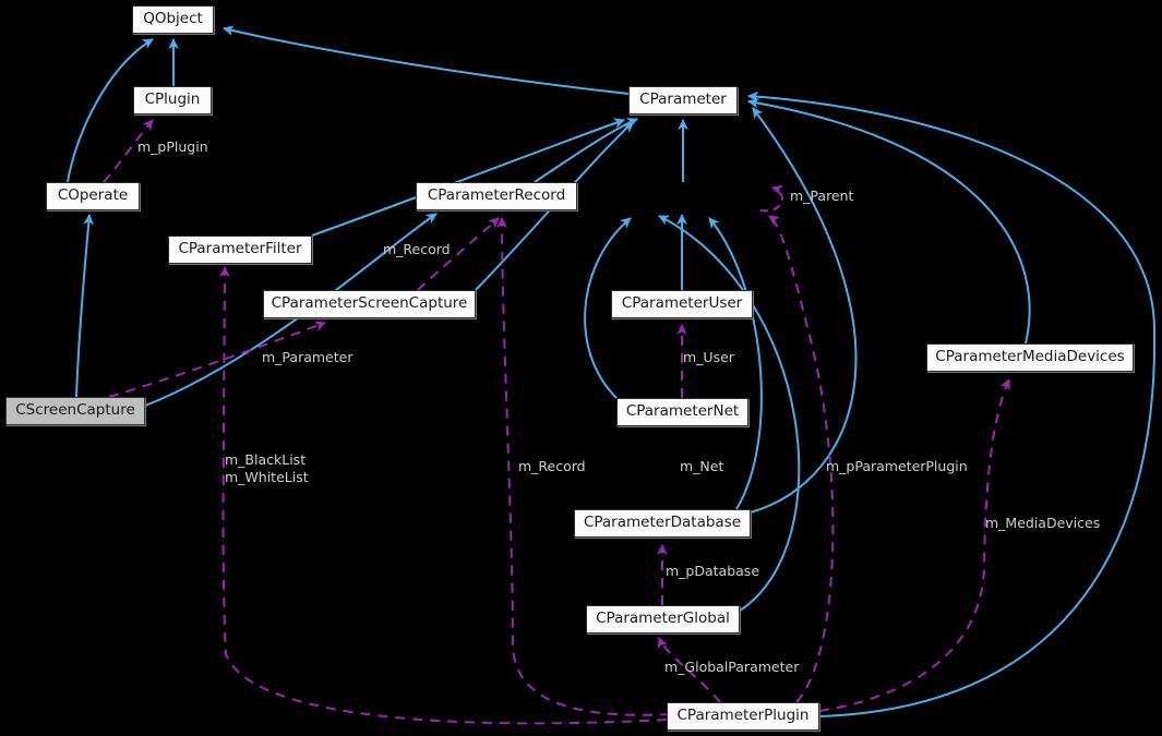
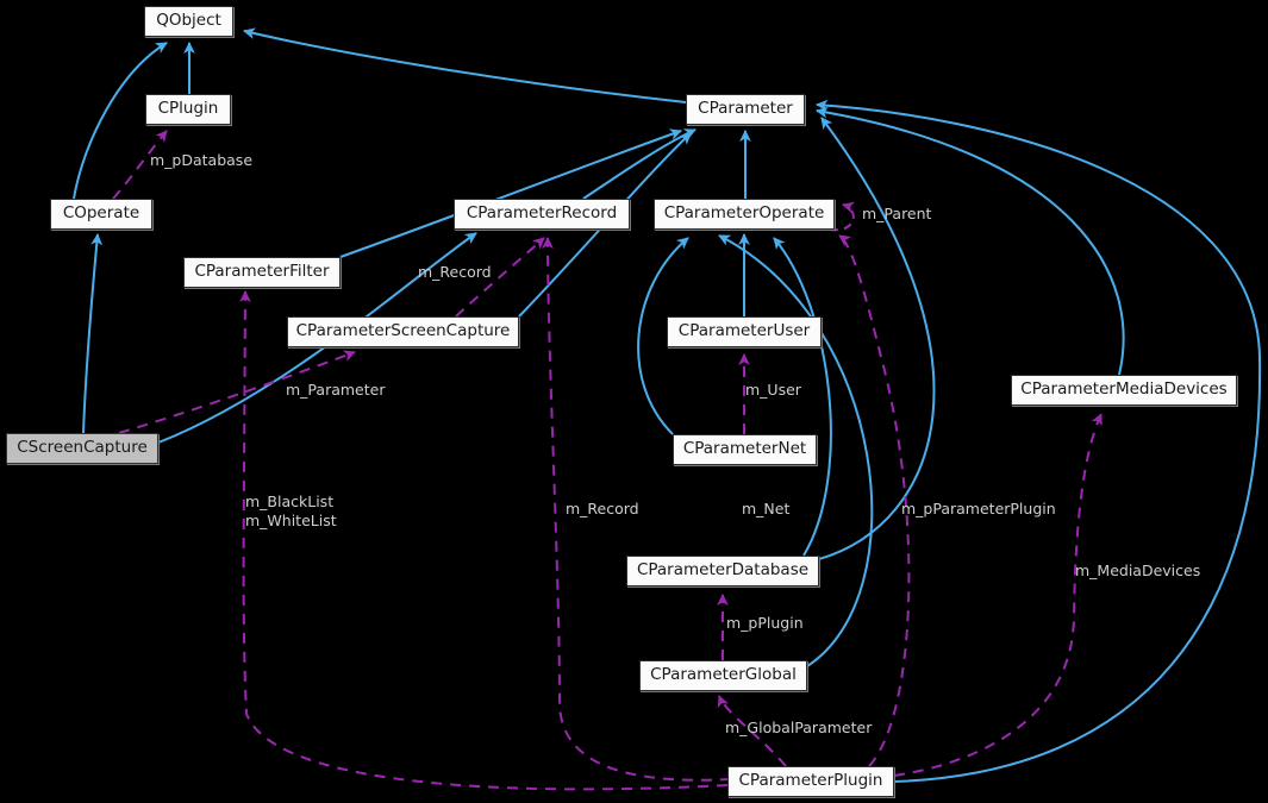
  QObject
  CPlugin
  COperate
  CParameter
  CParameterRecord
+ CParameterOperate
  CParameterFilter
  CParameterScreenCapture
  CParameterUser
  CParameterMediaDevices
  CParameterNet
  CScreenCapture
  CParameterDatabase
  CParameterGlobal
  CParameterPlugin
- m_pPlugin
+ m_pDatabase
  m_Record
  m_Parent
  m_Parameter
  m_User
  m_BlackList
  m_WhiteList
  m_Record
  m_Net
  m_pParameterPlugin
  m_MediaDevices
- m_pDatabase
+ m_pPlugin
  m_GlobalParameter
